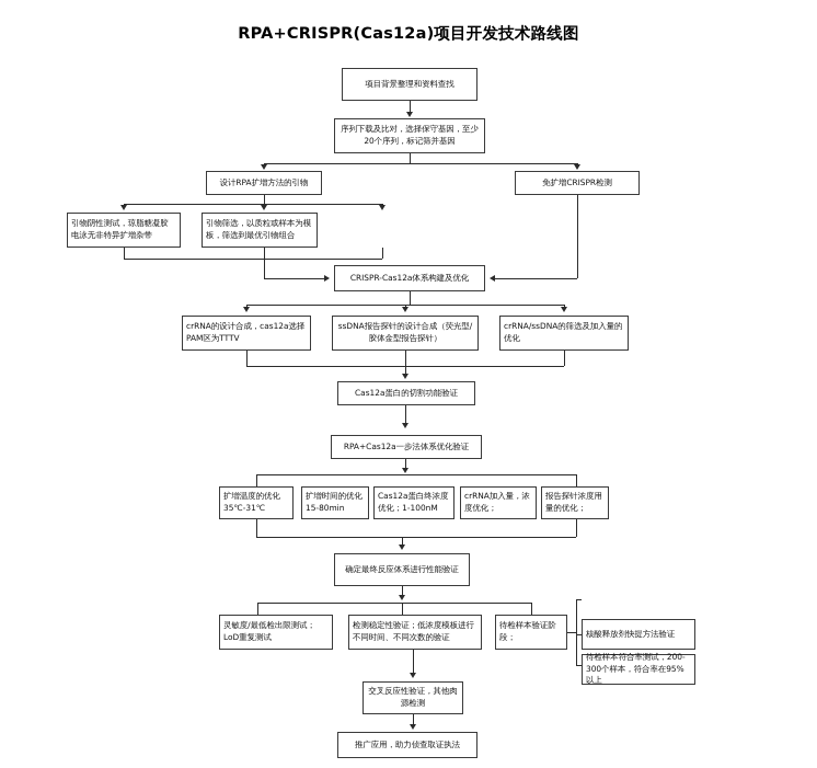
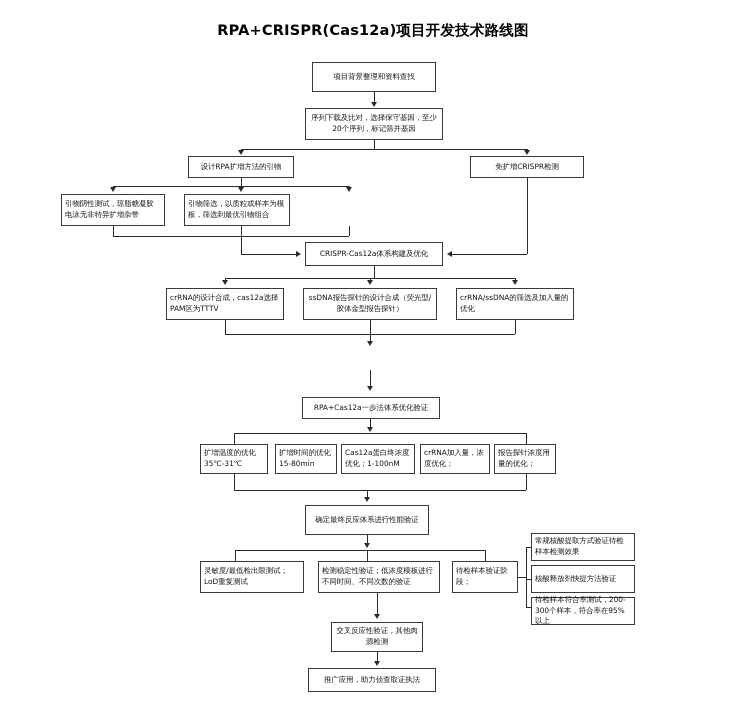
  RPA+CRISPR(Cas12a)项目开发技术路线图
  项目背景整理和资料查找
  序列下载及比对，选择保守基因，至少20个序列，标记筛并基因
  设计RPA扩增方法的引物
  免扩增CRISPR检测
  引物阴性测试，琼脂糖凝胶电泳无非特异扩增杂带
  引物筛选，以质粒或样本为模板，筛选到最优引物组合
  CRISPR-Cas12a体系构建及优化
  crRNA的设计合成，cas12a选择PAM区为TTTV
  ssDNA报告探针的设计合成（荧光型/胶体金型报告探针）
  crRNA/ssDNA的筛选及加入量的优化
- Cas12a蛋白的切割功能验证
  RPA+Cas12a一步法体系优化验证
  扩增温度的优化35℃-31℃
  扩增时间的优化15-80min
  Cas12a蛋白终浓度优化；1-100nM
  crRNA加入量，浓度优化；
  报告探针浓度用量的优化；
  确定最终反应体系进行性能验证
  灵敏度/最低检出限测试；LoD重复测试
  检测稳定性验证；低浓度模板进行不同时间、不同次数的验证
  待检样本验证阶段；
+ 常规核酸提取方式验证待检样本检测效果
  核酸释放剂快提方法验证
  待检样本符合率测试，200-300个样本，符合率在95%以上
  交叉反应性验证，其他肉源检测
  推广应用，助力侦查取证执法
